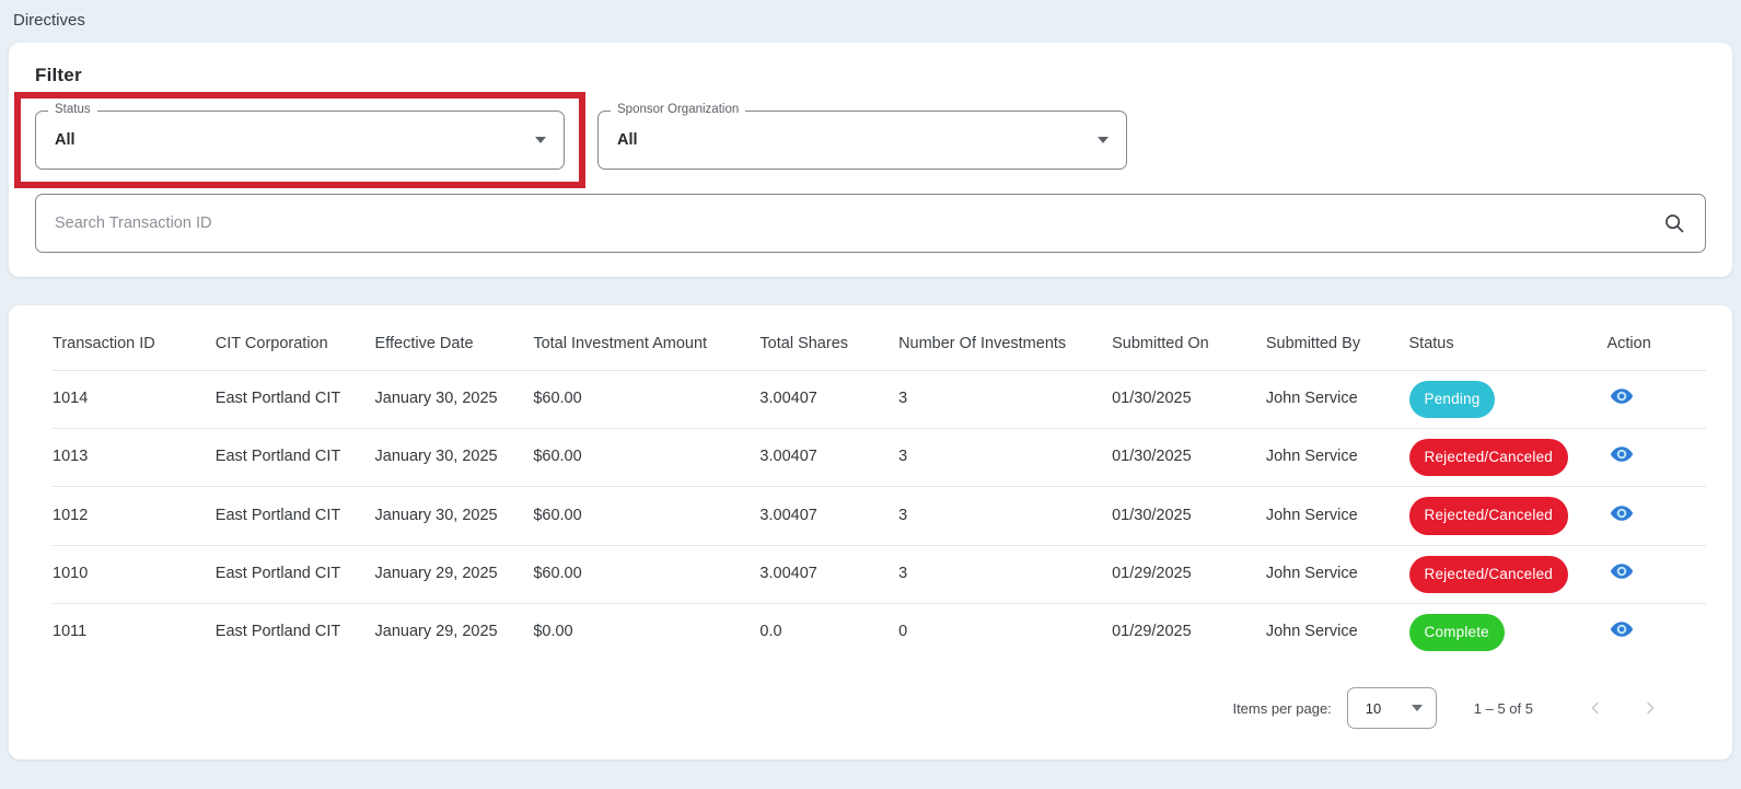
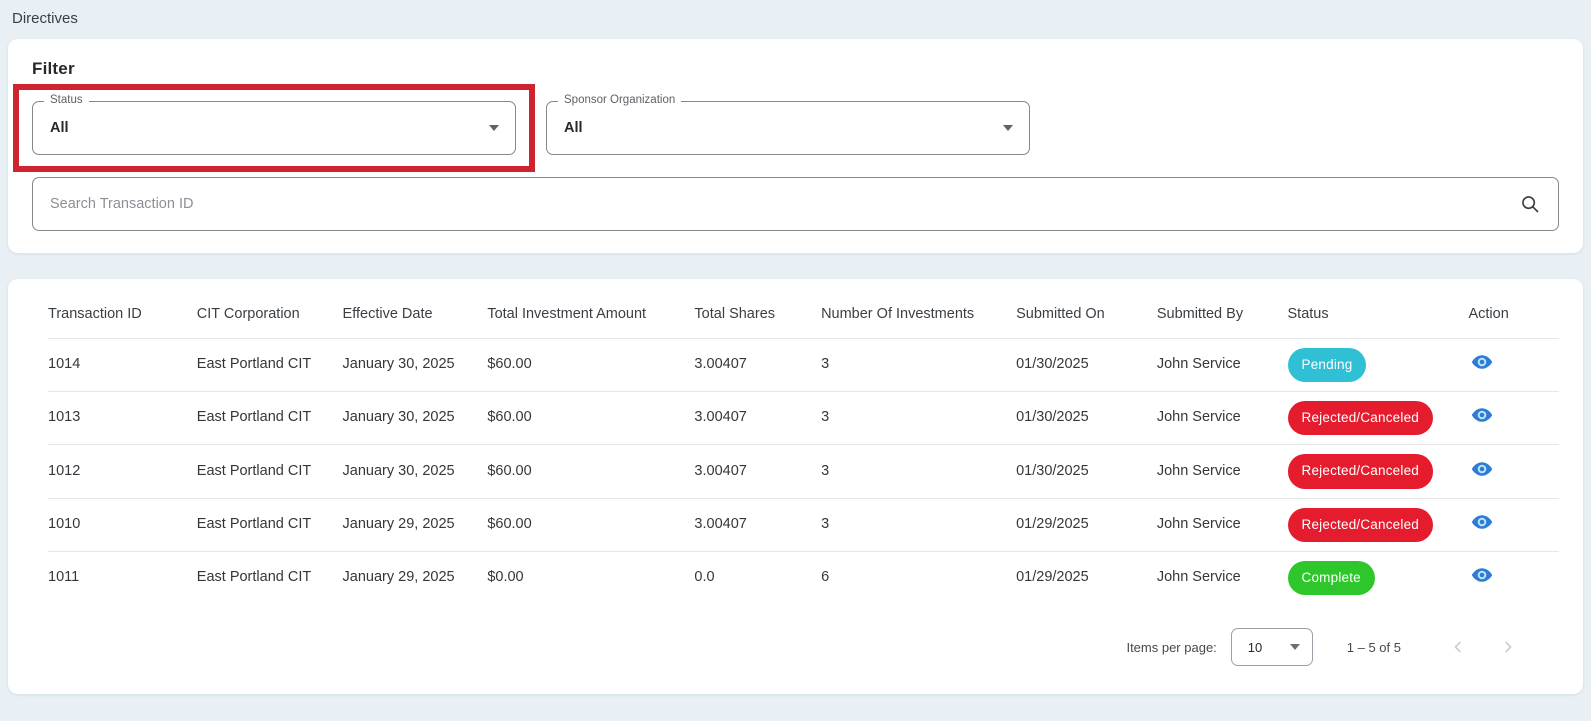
  Directives
  Filter
  Status
  All
  Sponsor Organization
  All
  Search Transaction ID
  Transaction ID	CIT Corporation	Effective Date	Total Investment Amount	Total Shares	Number Of Investments	Submitted On	Submitted By	Status	Action
  1014	East Portland CIT	January 30, 2025	$60.00	3.00407	3	01/30/2025	John Service	Pending
  1013	East Portland CIT	January 30, 2025	$60.00	3.00407	3	01/30/2025	John Service	Rejected/Canceled
  1012	East Portland CIT	January 30, 2025	$60.00	3.00407	3	01/30/2025	John Service	Rejected/Canceled
  1010	East Portland CIT	January 29, 2025	$60.00	3.00407	3	01/29/2025	John Service	Rejected/Canceled
- 1011	East Portland CIT	January 29, 2025	$0.00	0.0	0	01/29/2025	John Service	Complete
+ 1011	East Portland CIT	January 29, 2025	$0.00	0.0	6	01/29/2025	John Service	Complete
  Items per page:
  10
  1 – 5 of 5
